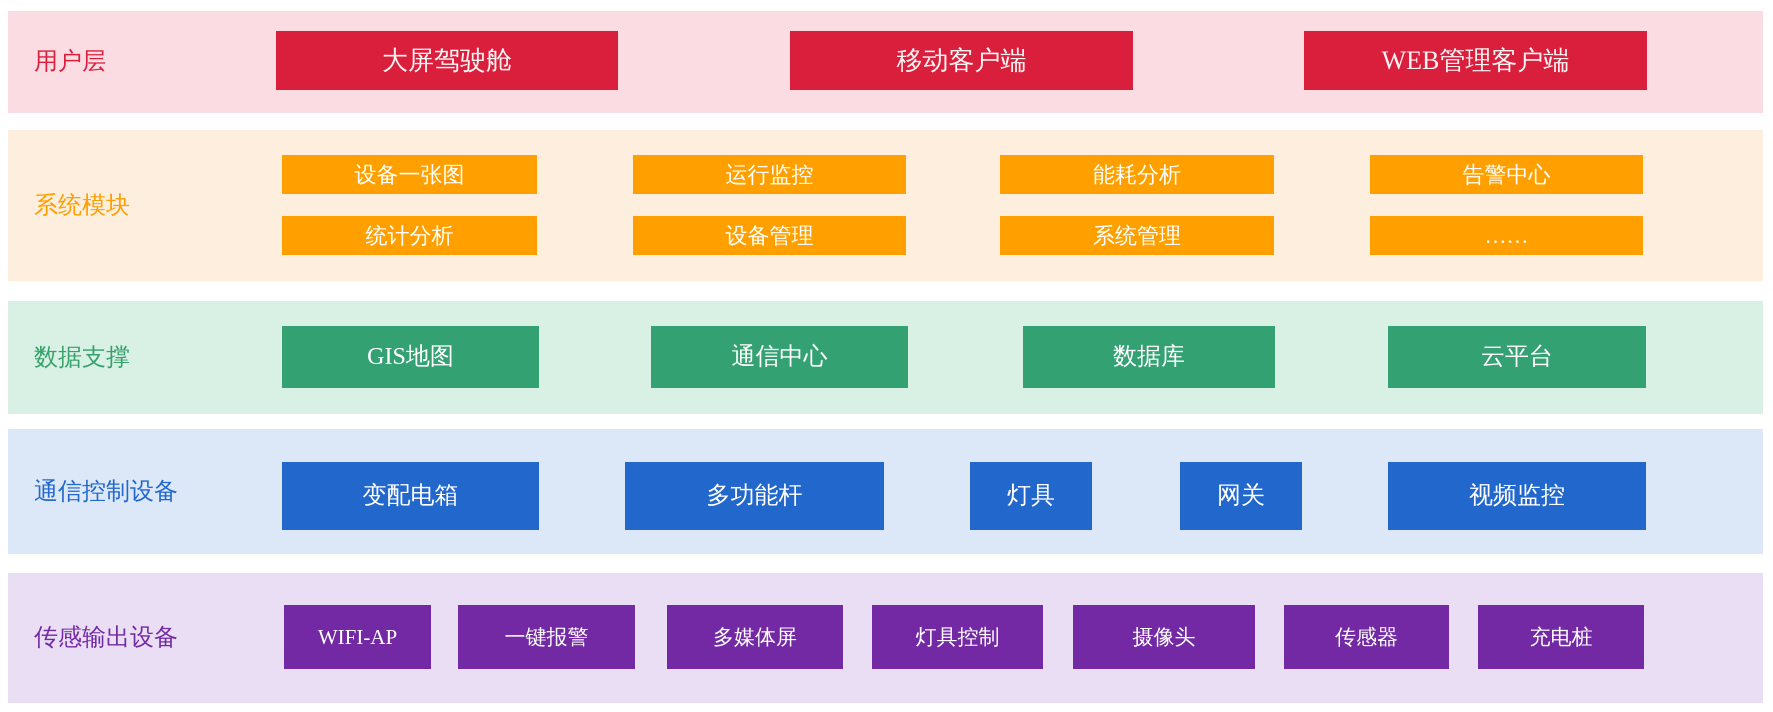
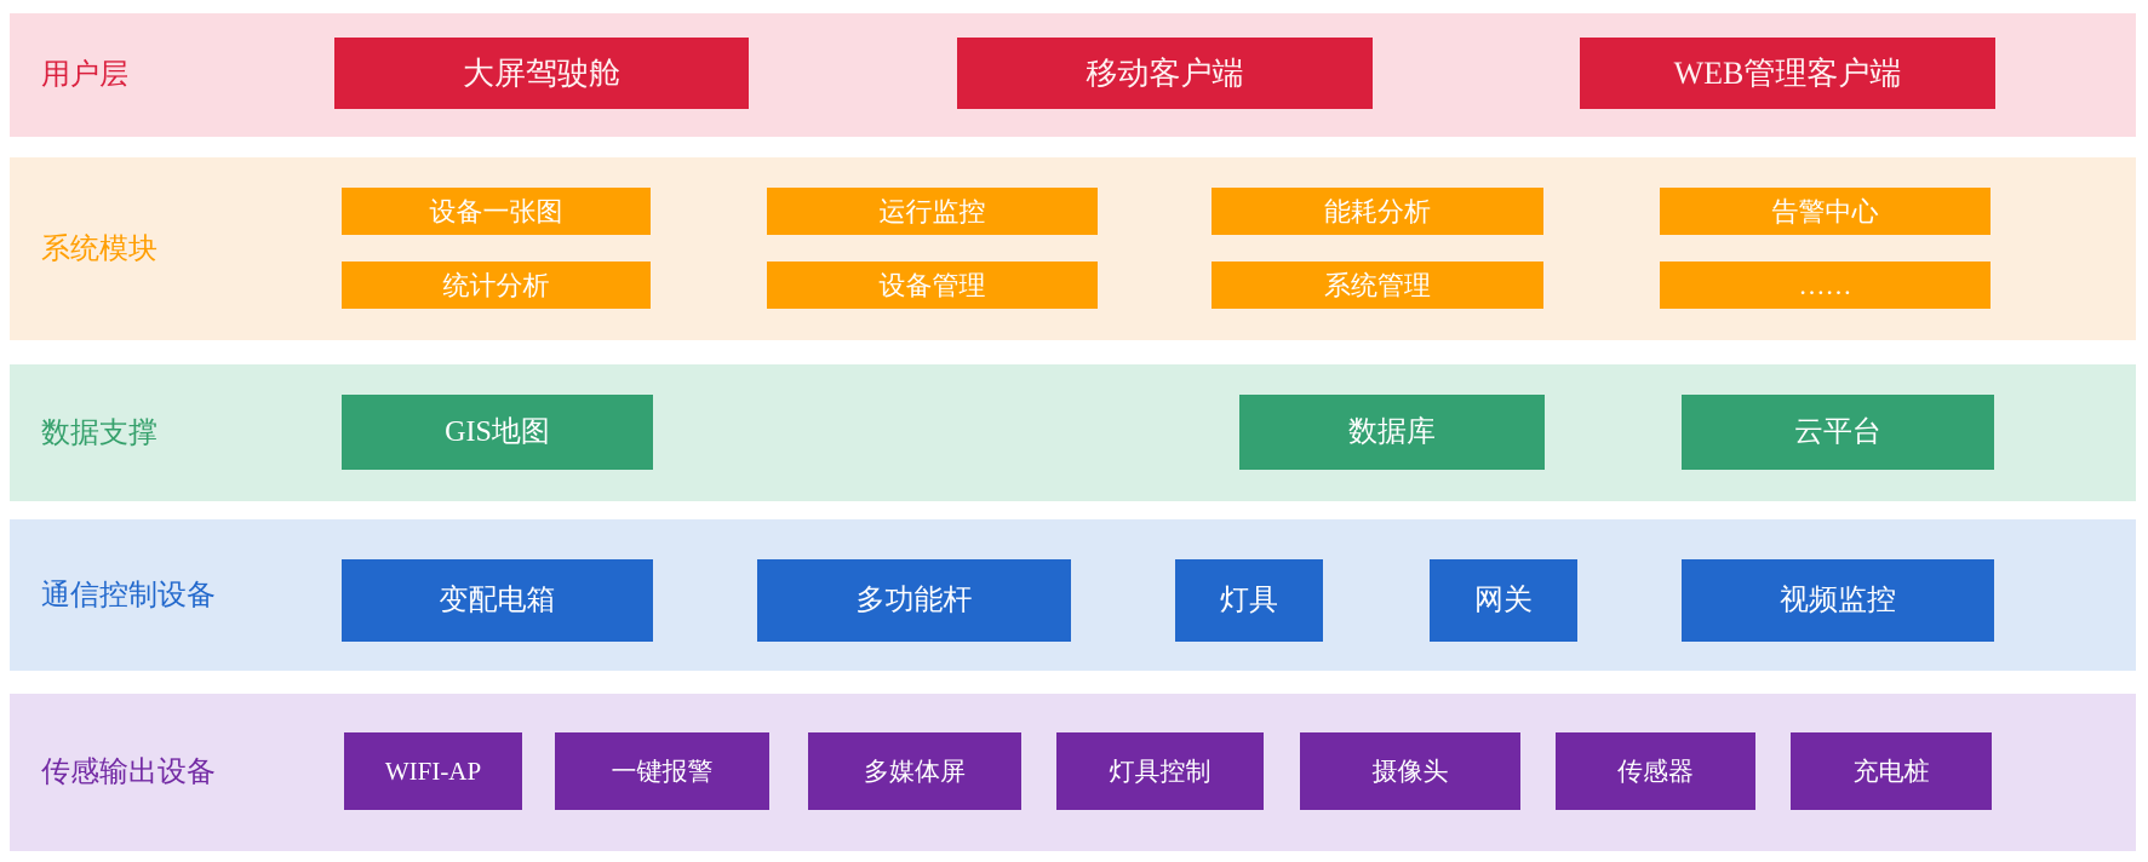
  用户层
  大屏驾驶舱
  移动客户端
  WEB管理客户端
  系统模块
  设备一张图
  运行监控
  能耗分析
  告警中心
  统计分析
  设备管理
  系统管理
  ……
  数据支撑
  GIS地图
- 通信中心
  数据库
  云平台
  通信控制设备
  变配电箱
  多功能杆
  灯具
  网关
  视频监控
  传感输出设备
  WIFI-AP
  一键报警
  多媒体屏
  灯具控制
  摄像头
  传感器
  充电桩
